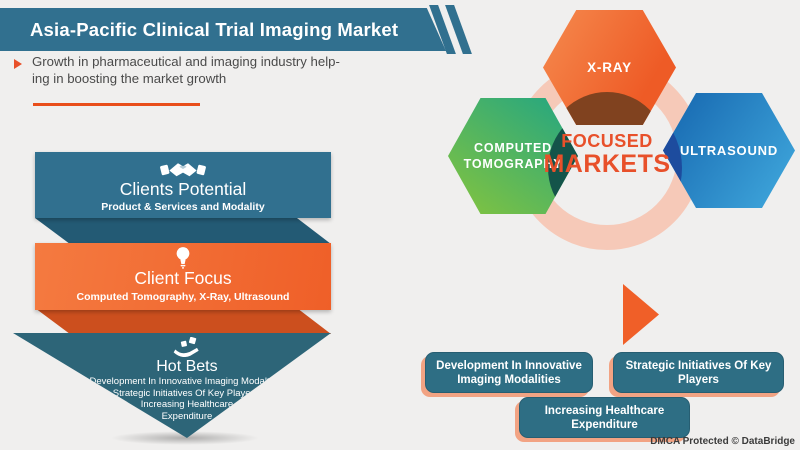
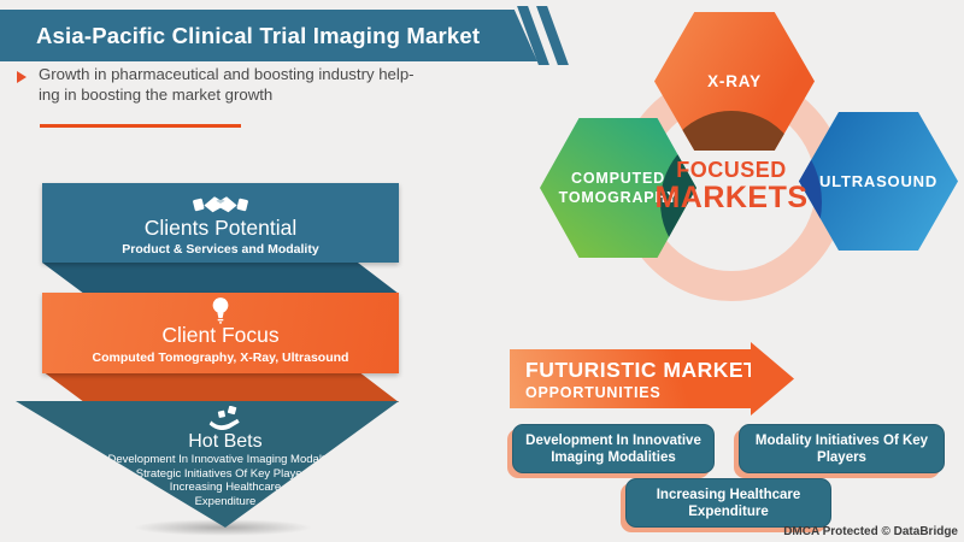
  Asia-Pacific Clinical Trial Imaging Market
- Growth in pharmaceutical and imaging industry help-
+ Growth in pharmaceutical and boosting industry help-
  ing in boosting the market growth
  X-RAY
  COMPUTED TOMOGRAPHY
  ULTRASOUND
  FOCUSED
  MARKETS
  Clients Potential
  Product & Services and Modality
  Client Focus
  Computed Tomography, X-Ray, Ultrasound
  Hot Bets
  evelopment In Innovative Imaging Moda
  Strategic Initiatives Of Key Playe
  Increasing Healthcare
  Expenditure
+ FUTURISTIC MARKET
+ OPPORTUNITIES
  Development In Innovative Imaging Modalities
- Strategic Initiatives Of Key Players
+ Modality Initiatives Of Key Players
  Increasing Healthcare Expenditure
  DMCA Protected © DataBridge
